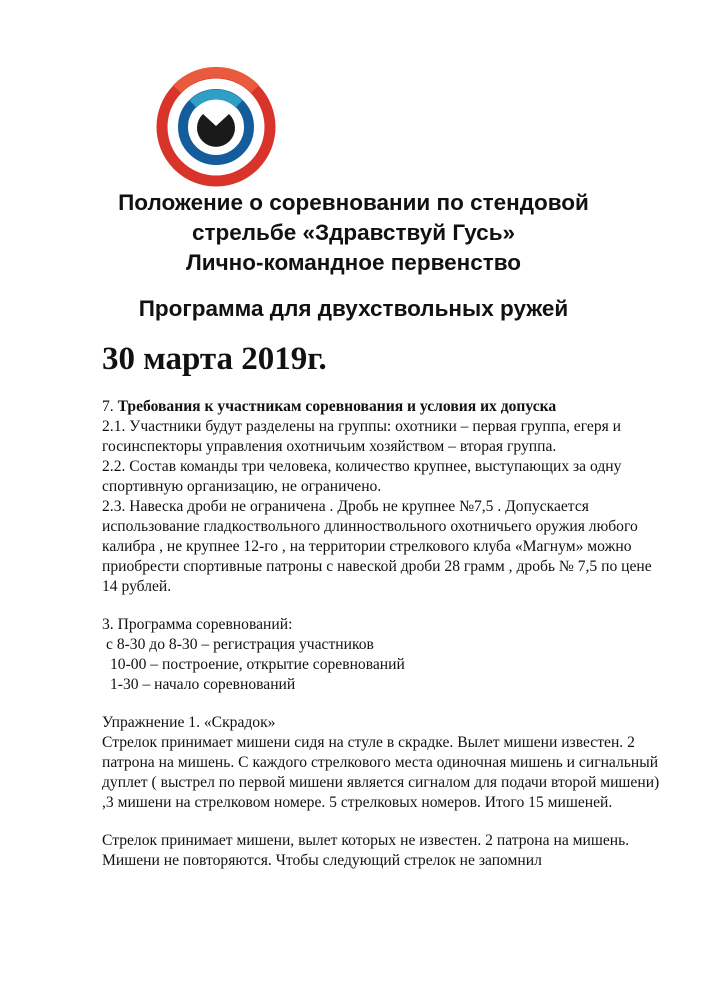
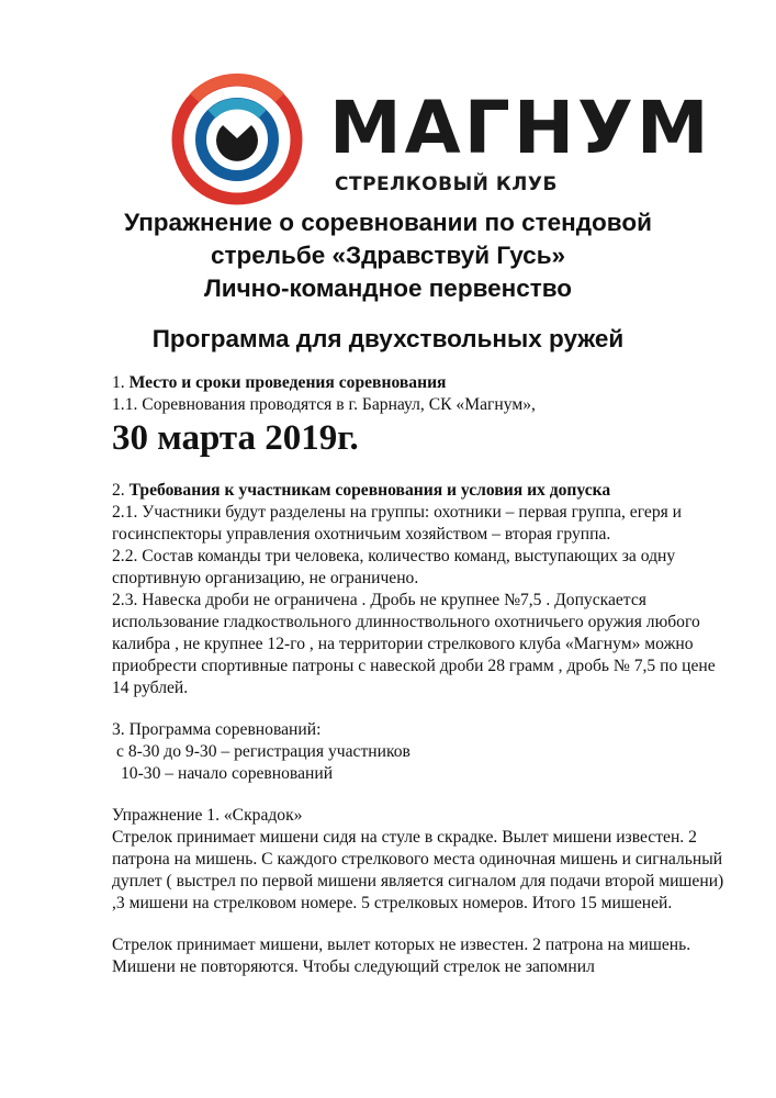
+ МАГНУМ
+ СТРЕЛКОВЫЙ КЛУБ
- Положение о соревновании по стендовой
+ Упражнение о соревновании по стендовой
  стрельбе «Здравствуй Гусь»
  Лично-командное первенство
  Программа для двухствольных ружей
+ 1. Место и сроки проведения соревнования
+ 1.1. Соревнования проводятся в г. Барнаул, СК «Магнум»,
  30 марта 2019г.
- 7. Требования к участникам соревнования и условия их допуска
+ 2. Требования к участникам соревнования и условия их допуска
  2.1. Участники будут разделены на группы: охотники – первая группа, егеря и госинспекторы управления охотничьим хозяйством – вторая группа.
- 2.2. Состав команды три человека, количество крупнее, выступающих за одну спортивную организацию, не ограничено.
+ 2.2. Состав команды три человека, количество команд, выступающих за одну спортивную организацию, не ограничено.
  2.3. Навеска дроби не ограничена . Дробь не крупнее №7,5 . Допускается использование гладкоствольного длинноствольного охотничьего оружия любого калибра , не крупнее 12-го , на территории стрелкового клуба «Магнум» можно приобрести спортивные патроны с навеской дроби 28 грамм , дробь № 7,5 по цене 14 рублей.
  3. Программа соревнований:
- с 8-30 до 8-30 – регистрация участников
+ с 8-30 до 9-30 – регистрация участников
- 10-00 – построение, открытие соревнований
- 1-30 – начало соревнований
+ 10-30 – начало соревнований
  Упражнение 1. «Скрадок»
  Стрелок принимает мишени сидя на стуле в скрадке. Вылет мишени известен. 2 патрона на мишень. С каждого стрелкового места одиночная мишень и сигнальный дуплет ( выстрел по первой мишени является сигналом для подачи второй мишени) ,3 мишени на стрелковом номере. 5 стрелковых номеров. Итого 15 мишеней.
  Стрелок принимает мишени, вылет которых не известен. 2 патрона на мишень. Мишени не повторяются. Чтобы следующий стрелок не запомнил
